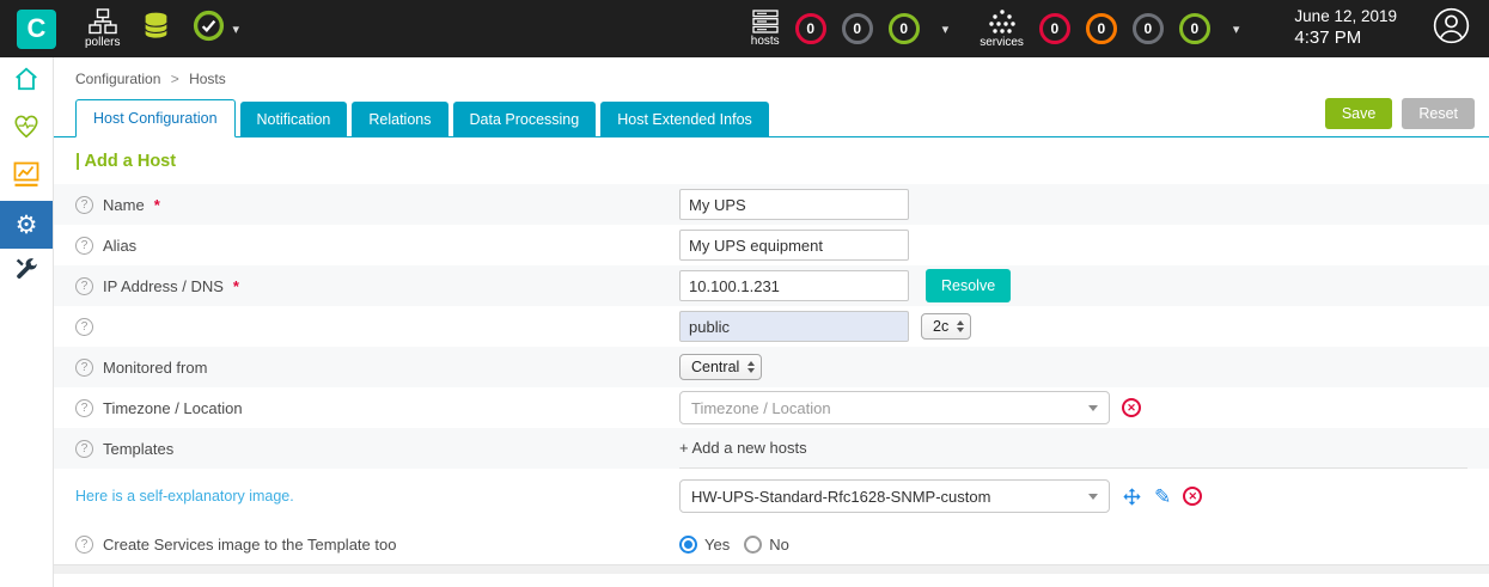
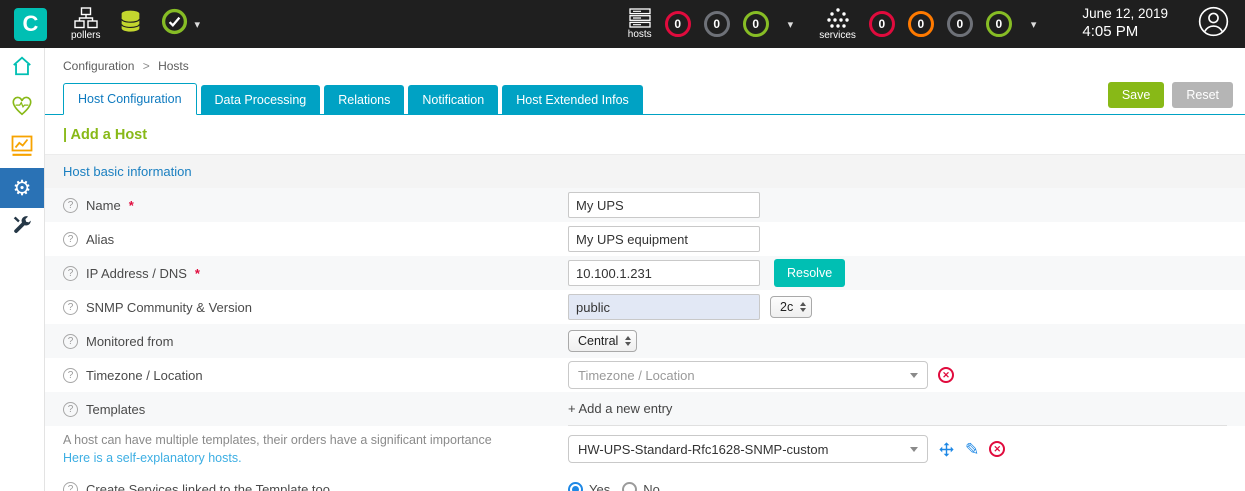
  C
  pollers
  ▾
  hosts
  0
  0
  0
  ▾
  services
  0
  0
  0
  0
  ▾
  June 12, 2019
- 4:37 PM
+ 4:05 PM
  ⚙
  Configuration > Hosts
  Host Configuration
- Notification
+ Data Processing
  Relations
- Data Processing
+ Notification
  Host Extended Infos
  Save
  Reset
  | Add a Host
+ Host basic information
  ?
  Name
  *
  My UPS
  ?
  Alias
  My UPS equipment
  ?
  IP Address / DNS
  *
  10.100.1.231
  Resolve
  ?
+ SNMP Community & Version
  public
  2c
  ?
  Monitored from
  Central
  ?
  Timezone / Location
  Timezone / Location
  ✕
  ?
  Templates
- + Add a new hosts
+ + Add a new entry
+ A host can have multiple templates, their orders have a significant importance
- Here is a self-explanatory image.
+ Here is a self-explanatory hosts.
  HW-UPS-Standard-Rfc1628-SNMP-custom
  ✎
  ✕
  ?
- Create Services image to the Template too
+ Create Services linked to the Template too
  Yes
  No
